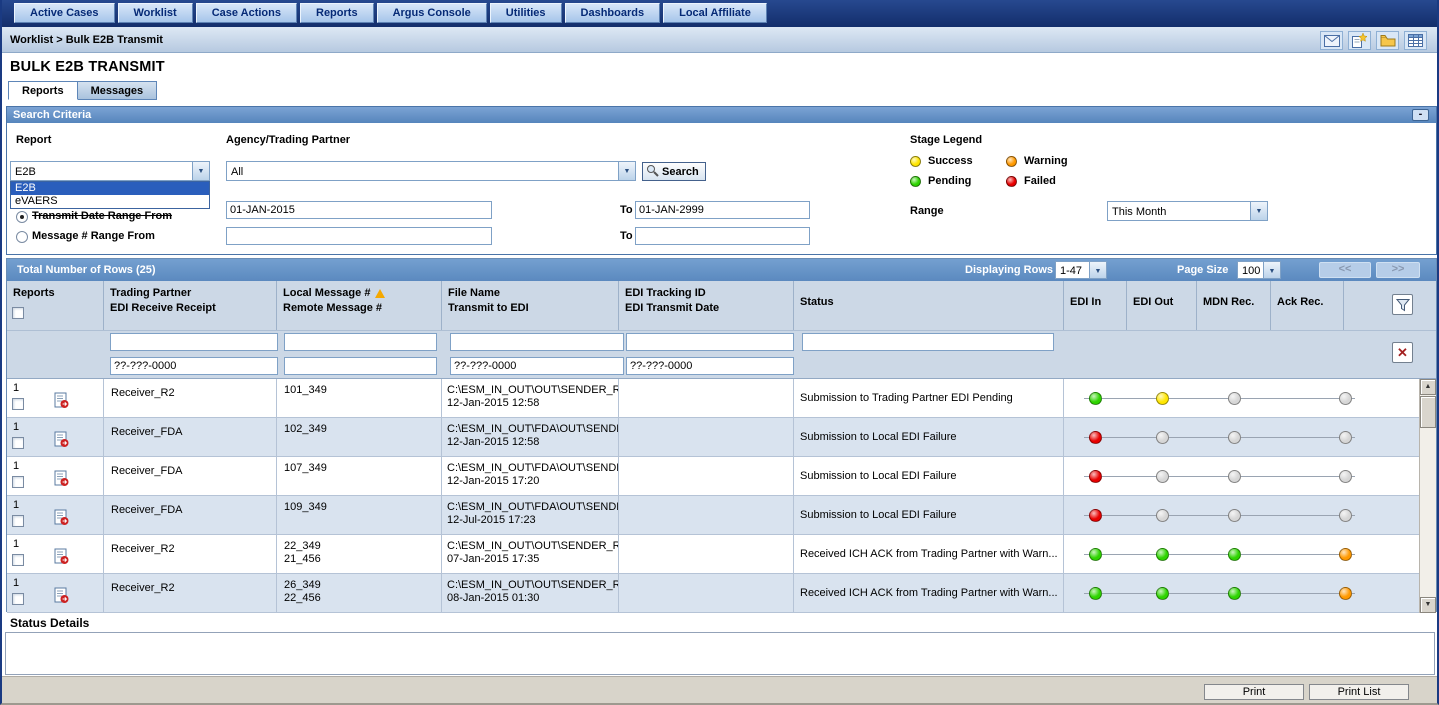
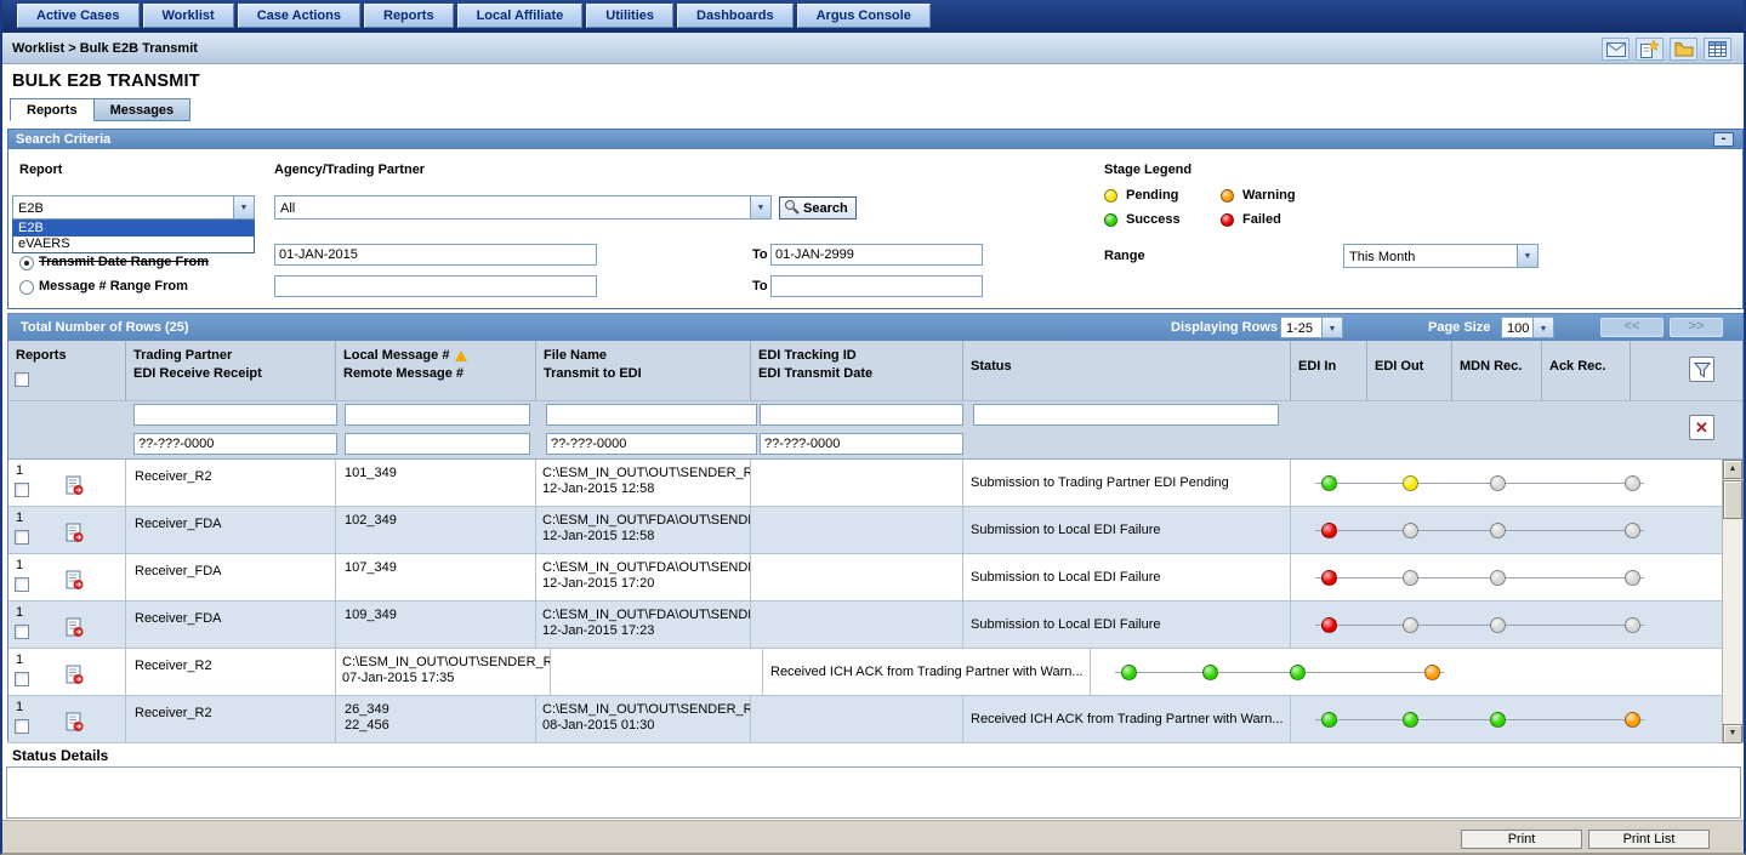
  Active Cases
  Worklist
  Case Actions
  Reports
- Argus Console
+ Local Affiliate
  Utilities
  Dashboards
- Local Affiliate
+ Argus Console
  Worklist > Bulk E2B Transmit
  BULK E2B TRANSMIT
  Reports
  Messages
  Search Criteria
  -
  Report
  Agency/Trading Partner
  Stage Legend
  E2B
  All
  Search
- Success
+ Pending
  Warning
- Pending
+ Success
  Failed
  E2B
  eVAERS
  Transmit Date Range From
  01-JAN-2015
  To
  01-JAN-2999
  Range
  This Month
  Message # Range From
  To
  Total Number of Rows (25)
  Displaying Rows
- 1-47
+ 1-25
  Page Size
  100
  <<
  >>
  Reports
  Trading Partner
  EDI Receive Receipt
  Local Message #
  Remote Message #
  File Name
  Transmit to EDI
  EDI Tracking ID
  EDI Transmit Date
  Status
  EDI In
  EDI Out
  MDN Rec.
  Ack Rec.
  ??-???-0000
  ??-???-0000
  ??-???-0000
  ✕
  1
  Receiver_R2
  101_349
  C:\ESM_IN_OUT\OUT\SENDER_R
  12-Jan-2015 12:58
  Submission to Trading Partner EDI Pending
  1
  Receiver_FDA
  102_349
  C:\ESM_IN_OUT\FDA\OUT\SEND
  12-Jan-2015 12:58
  Submission to Local EDI Failure
  1
  Receiver_FDA
  107_349
  C:\ESM_IN_OUT\FDA\OUT\SEND
  12-Jan-2015 17:20
  Submission to Local EDI Failure
  1
  Receiver_FDA
  109_349
  C:\ESM_IN_OUT\FDA\OUT\SEND
- 12-Jul-2015 17:23
+ 12-Jan-2015 17:23
  Submission to Local EDI Failure
  1
  Receiver_R2
- 22_349
- 21_456
  C:\ESM_IN_OUT\OUT\SENDER_R
  07-Jan-2015 17:35
  Received ICH ACK from Trading Partner with Warn...
  1
  Receiver_R2
  26_349
  22_456
  C:\ESM_IN_OUT\OUT\SENDER_R
  08-Jan-2015 01:30
  Received ICH ACK from Trading Partner with Warn...
  Status Details
  Print
  Print List
